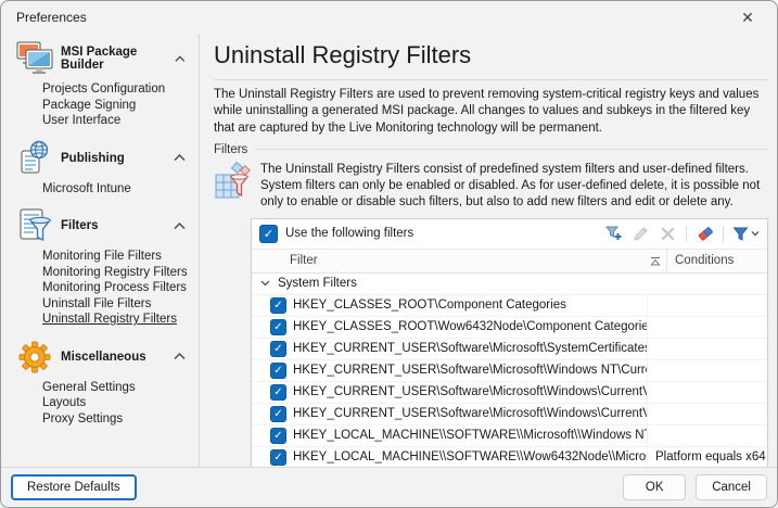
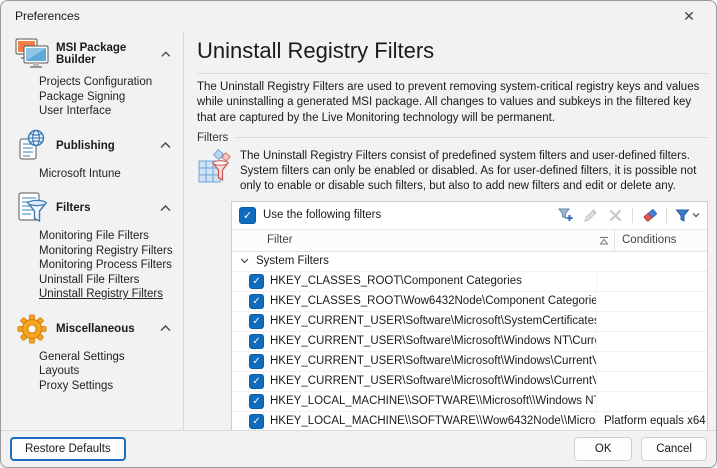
  Preferences
  ✕
  MSI Package Builder
  Projects Configuration
  Package Signing
  User Interface
  Publishing
  Microsoft Intune
  Filters
  Monitoring File Filters
  Monitoring Registry Filters
  Monitoring Process Filters
  Uninstall File Filters
  Uninstall Registry Filters
  Miscellaneous
  General Settings
  Layouts
  Proxy Settings
  Uninstall Registry Filters
  The Uninstall Registry Filters are used to prevent removing system-critical registry keys and values while uninstalling a generated MSI package. All changes to values and subkeys in the filtered key that are captured by the Live Monitoring technology will be permanent.
  Filters
- The Uninstall Registry Filters consist of predefined system filters and user-defined filters. System filters can only be enabled or disabled. As for user-defined delete, it is possible not only to enable or disable such filters, but also to add new filters and edit or delete any.
+ The Uninstall Registry Filters consist of predefined system filters and user-defined filters. System filters can only be enabled or disabled. As for user-defined filters, it is possible not only to enable or disable such filters, but also to add new filters and edit or delete any.
  ✓
  Use the following filters
  Filter
  Conditions
  System Filters
  ✓
  HKEY_CLASSES_ROOT\Component Categories
  ✓
  HKEY_CLASSES_ROOT\Wow6432Node\Component Categorie
  ✓
  HKEY_CURRENT_USER\Software\Microsoft\SystemCertificate
  ✓
  HKEY_CURRENT_USER\Software\Microsoft\Windows NT\Curr
  ✓
  HKEY_CURRENT_USER\Software\Microsoft\Windows\CurrentV
  ✓
  HKEY_CURRENT_USER\Software\Microsoft\Windows\CurrentV
  ✓
  HKEY_LOCAL_MACHINE\\SOFTWARE\\Microsoft\\Windows N
  ✓
  HKEY_LOCAL_MACHINE\\SOFTWARE\\Wow6432Node\\Micro
  Platform equals x64
  Restore Defaults
  OK
  Cancel
